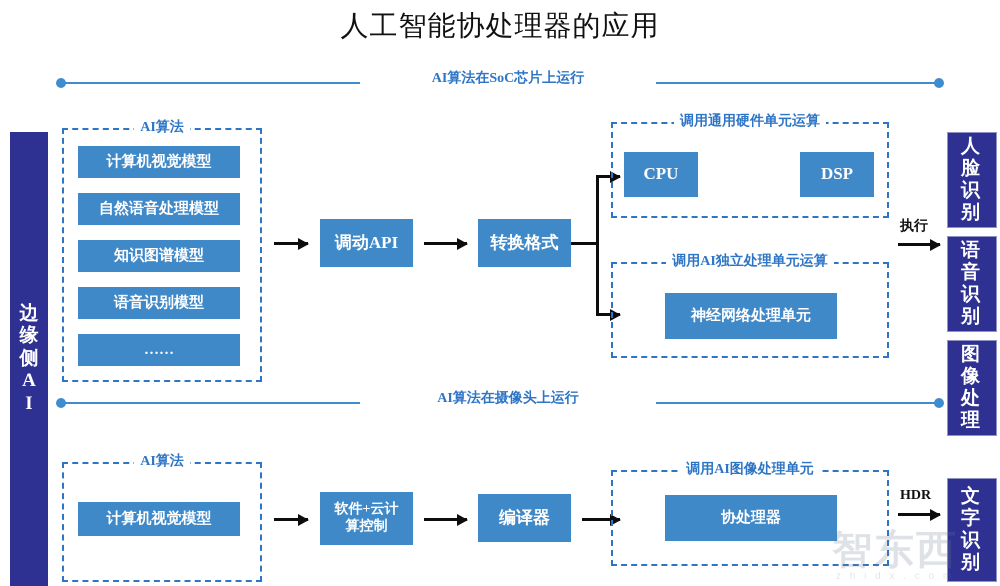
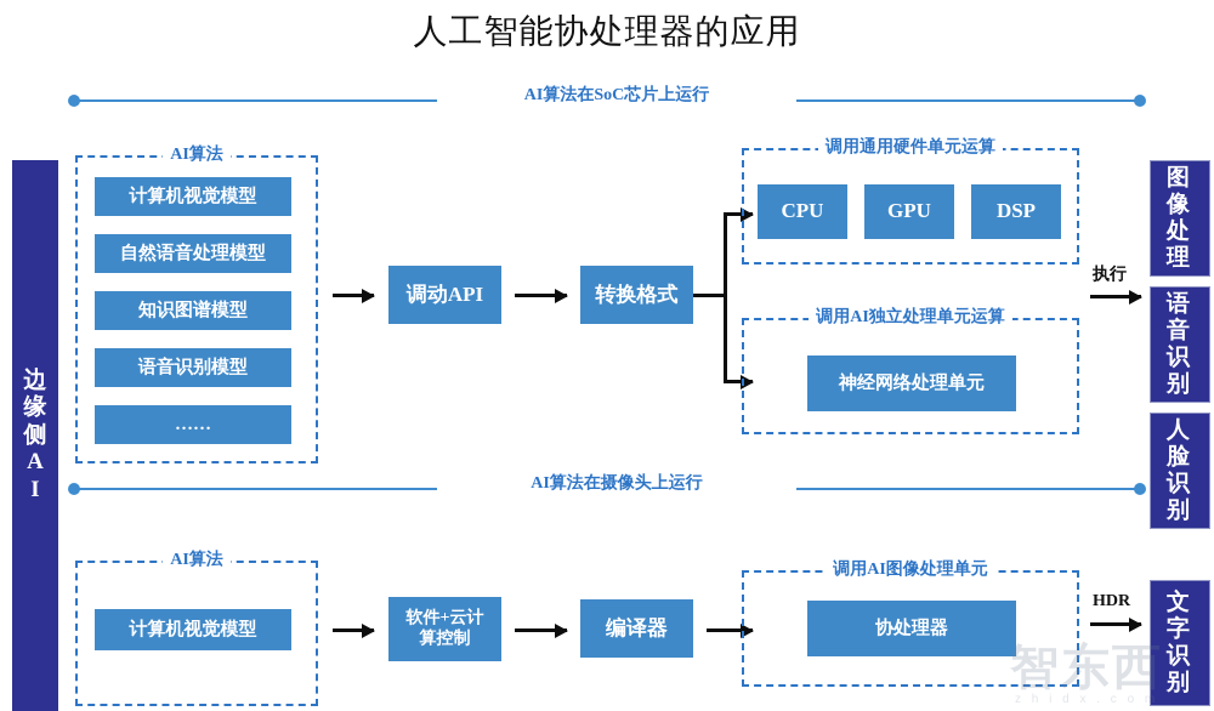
  人工智能协处理器的应用
  边缘侧AI
- 人脸识别
+ 图像处理
  语音识别
- 图像处理
+ 人脸识别
  文字识别
  AI算法在SoC芯片上运行
  AI算法
  计算机视觉模型
  自然语音处理模型
  知识图谱模型
  语音识别模型
  ……
  调动API
  转换格式
  调用通用硬件单元运算
  CPU
+ GPU
  DSP
  调用AI独立处理单元运算
  神经网络处理单元
  执行
  AI算法在摄像头上运行
  AI算法
  计算机视觉模型
  软件+云计
  算控制
  编译器
  调用AI图像处理单元
  协处理器
  HDR
  智东西
  z h i d x . c o m
